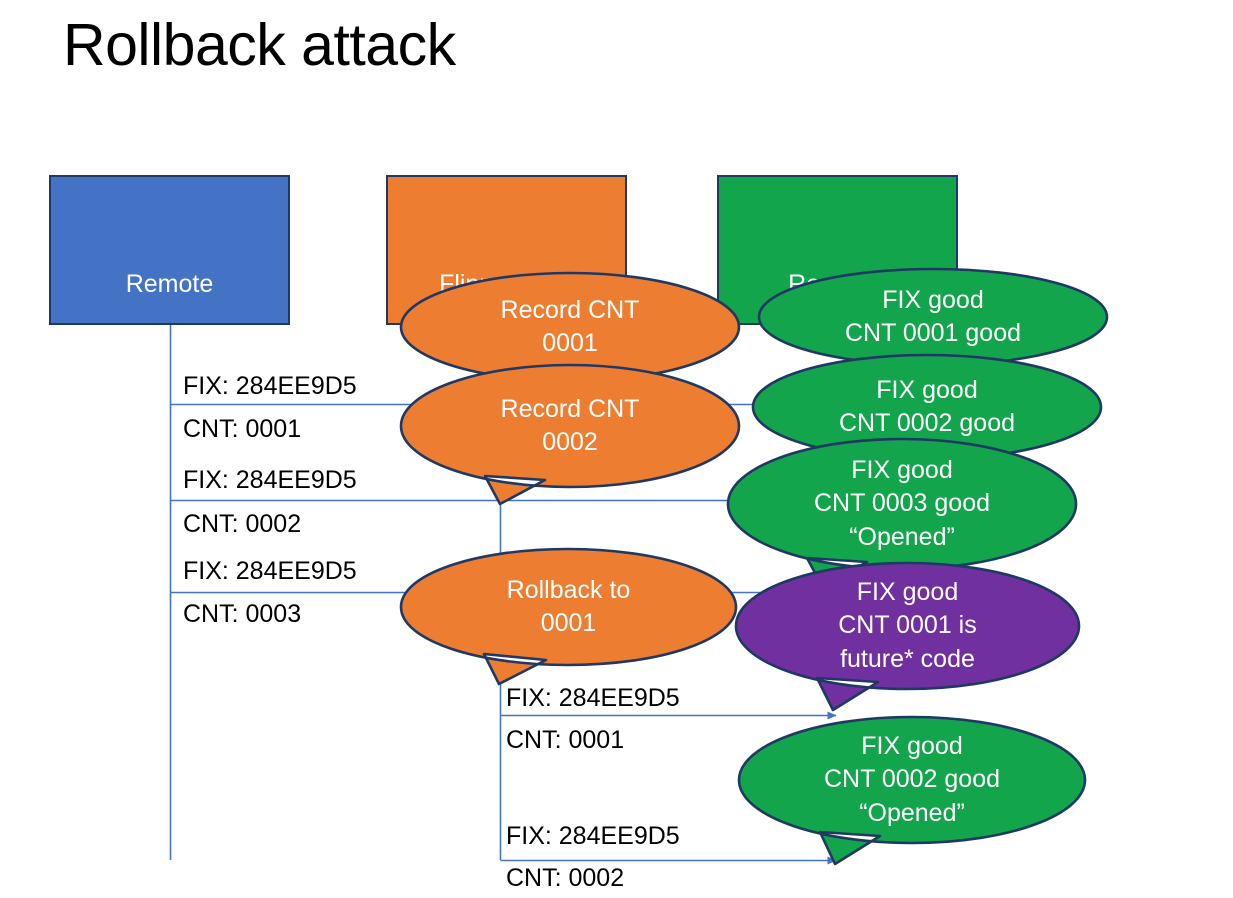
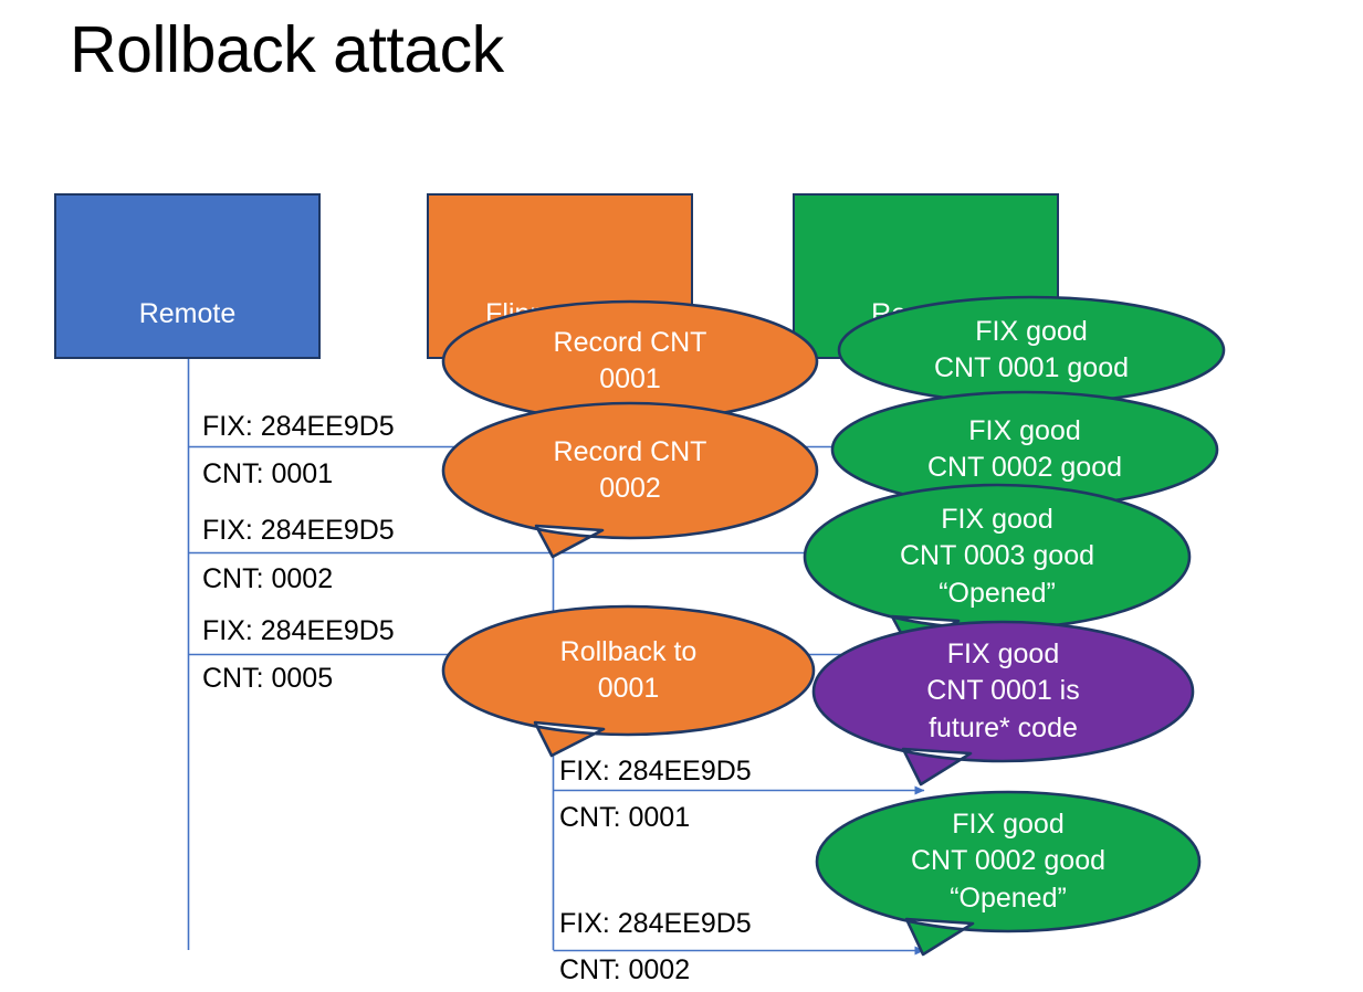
  Rollback attack
  Remote
  FIX: 284EE9D5
  CNT: 0001
  FIX: 284EE9D5
  CNT: 0002
  FIX: 284EE9D5
- CNT: 0003
+ CNT: 0005
  FIX: 284EE9D5
  CNT: 0001
  FIX: 284EE9D5
  CNT: 0002
  Record CNT
  0001
  Record CNT
  0002
  Rollback to
  0001
  FIX good
  CNT 0001 good
  FIX good
  CNT 0002 good
  FIX good
  CNT 0003 good
  “Opened”
  FIX good
  CNT 0001 is
  future* code
  FIX good
  CNT 0002 good
  “Opened”
